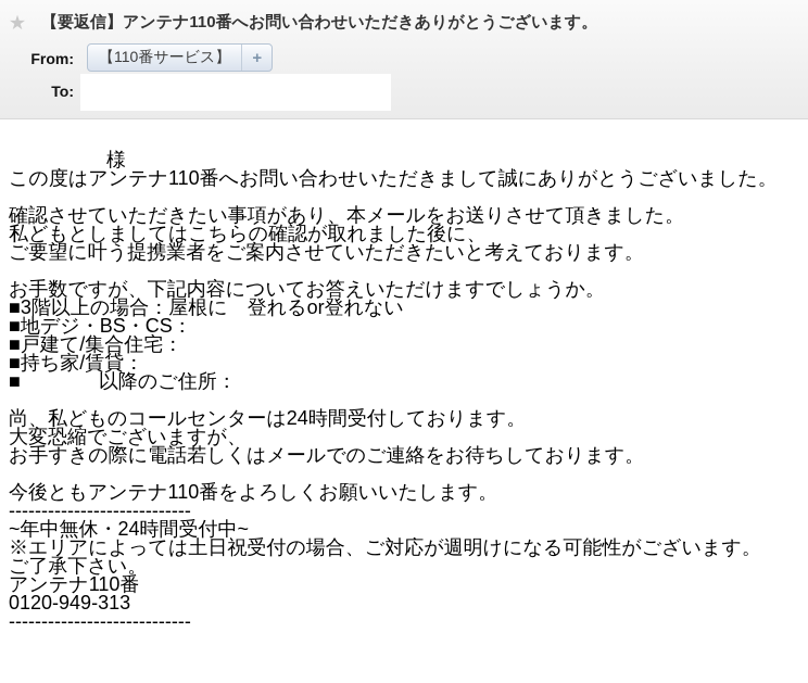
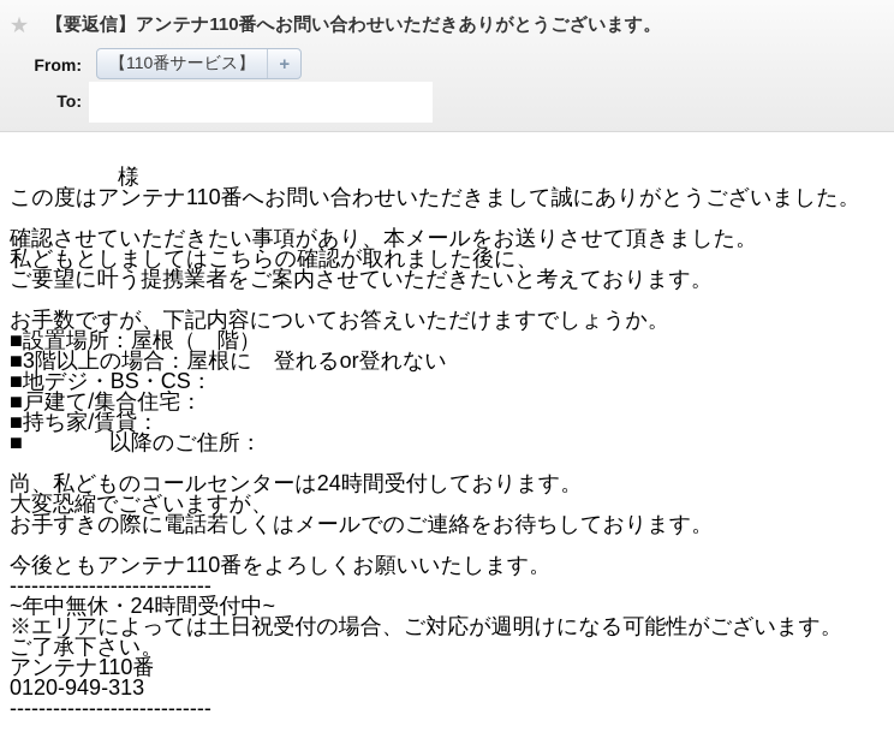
  ★
  【要返信】アンテナ110番へお問い合わせいただきありがとうございます。
  From:
  【110番サービス】
  +
  To:
  様
  この度はアンテナ110番へお問い合わせいただきまして誠にありがとうございました。
  確認させていただきたい事項があり、本メールをお送りさせて頂きました。
  私どもとしましてはこちらの確認が取れました後に、
  ご要望に叶う提携業者をご案内させていただきたいと考えております。
  お手数ですが、下記内容についてお答えいただけますでしょうか。
+ ■設置場所：屋根（ 階）
  ■3階以上の場合：屋根に 登れるor登れない
  ■地デジ・BS・CS：
  ■戸建て/集合住宅：
  ■持ち家/賃貸：
  ■ 以降のご住所：
  尚、私どものコールセンターは24時間受付しております。
  大変恐縮でございますが、
  お手すきの際に電話若しくはメールでのご連絡をお待ちしております。
  今後ともアンテナ110番をよろしくお願いいたします。
  ----------------------------
  ~年中無休・24時間受付中~
  ※エリアによっては土日祝受付の場合、ご対応が週明けになる可能性がございます。
  ご了承下さい。
  アンテナ110番
  0120-949-313
  ----------------------------
